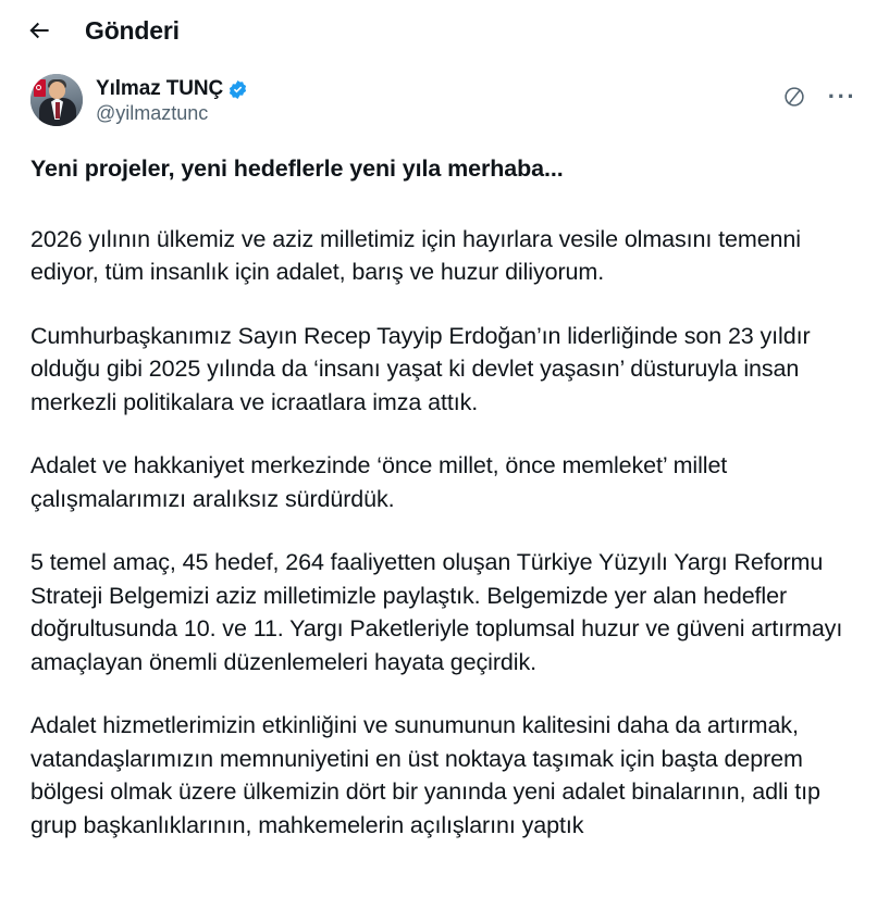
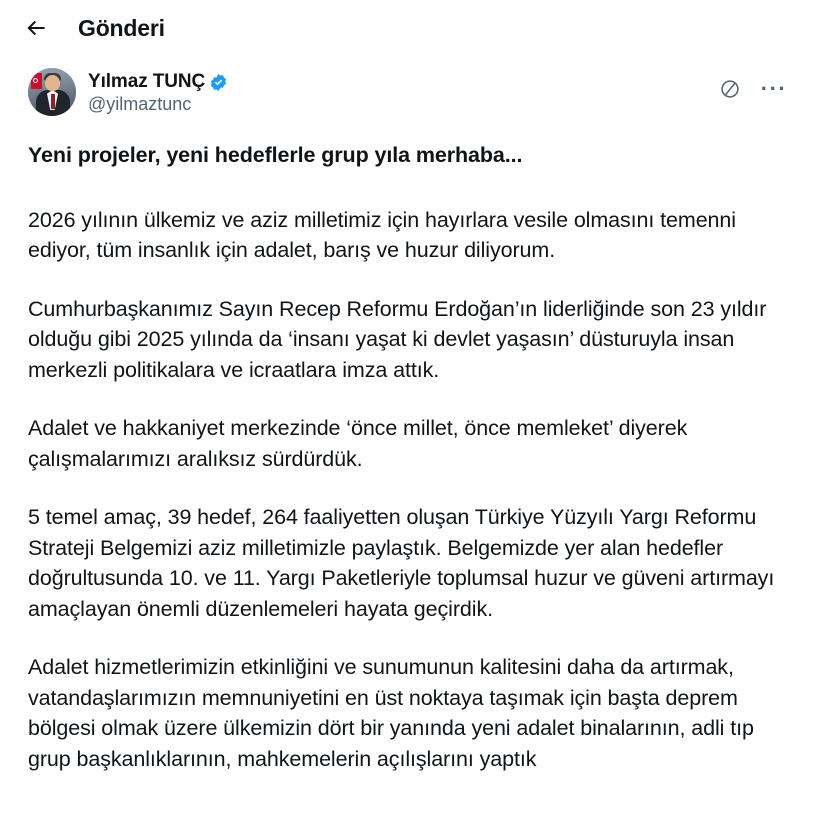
  Gönderi
  Yılmaz TUNÇ
  @yilmaztunc
  ···
- Yeni projeler, yeni hedeflerle yeni yıla merhaba...
+ Yeni projeler, yeni hedeflerle grup yıla merhaba...
  2026 yılının ülkemiz ve aziz milletimiz için hayırlara vesile olmasını temenni ediyor, tüm insanlık için adalet, barış ve huzur diliyorum.
- Cumhurbaşkanımız Sayın Recep Tayyip Erdoğan’ın liderliğinde son 23 yıldır olduğu gibi 2025 yılında da ‘insanı yaşat ki devlet yaşasın’ düsturuyla insan merkezli politikalara ve icraatlara imza attık.
+ Cumhurbaşkanımız Sayın Recep Reformu Erdoğan’ın liderliğinde son 23 yıldır olduğu gibi 2025 yılında da ‘insanı yaşat ki devlet yaşasın’ düsturuyla insan merkezli politikalara ve icraatlara imza attık.
- Adalet ve hakkaniyet merkezinde ‘önce millet, önce memleket’ millet çalışmalarımızı aralıksız sürdürdük.
+ Adalet ve hakkaniyet merkezinde ‘önce millet, önce memleket’ diyerek çalışmalarımızı aralıksız sürdürdük.
- 5 temel amaç, 45 hedef, 264 faaliyetten oluşan Türkiye Yüzyılı Yargı Reformu Strateji Belgemizi aziz milletimizle paylaştık. Belgemizde yer alan hedefler doğrultusunda 10. ve 11. Yargı Paketleriyle toplumsal huzur ve güveni artırmayı amaçlayan önemli düzenlemeleri hayata geçirdik.
+ 5 temel amaç, 39 hedef, 264 faaliyetten oluşan Türkiye Yüzyılı Yargı Reformu Strateji Belgemizi aziz milletimizle paylaştık. Belgemizde yer alan hedefler doğrultusunda 10. ve 11. Yargı Paketleriyle toplumsal huzur ve güveni artırmayı amaçlayan önemli düzenlemeleri hayata geçirdik.
  Adalet hizmetlerimizin etkinliğini ve sunumunun kalitesini daha da artırmak, vatandaşlarımızın memnuniyetini en üst noktaya taşımak için başta deprem bölgesi olmak üzere ülkemizin dört bir yanında yeni adalet binalarının, adli tıp grup başkanlıklarının, mahkemelerin açılışlarını yaptık
